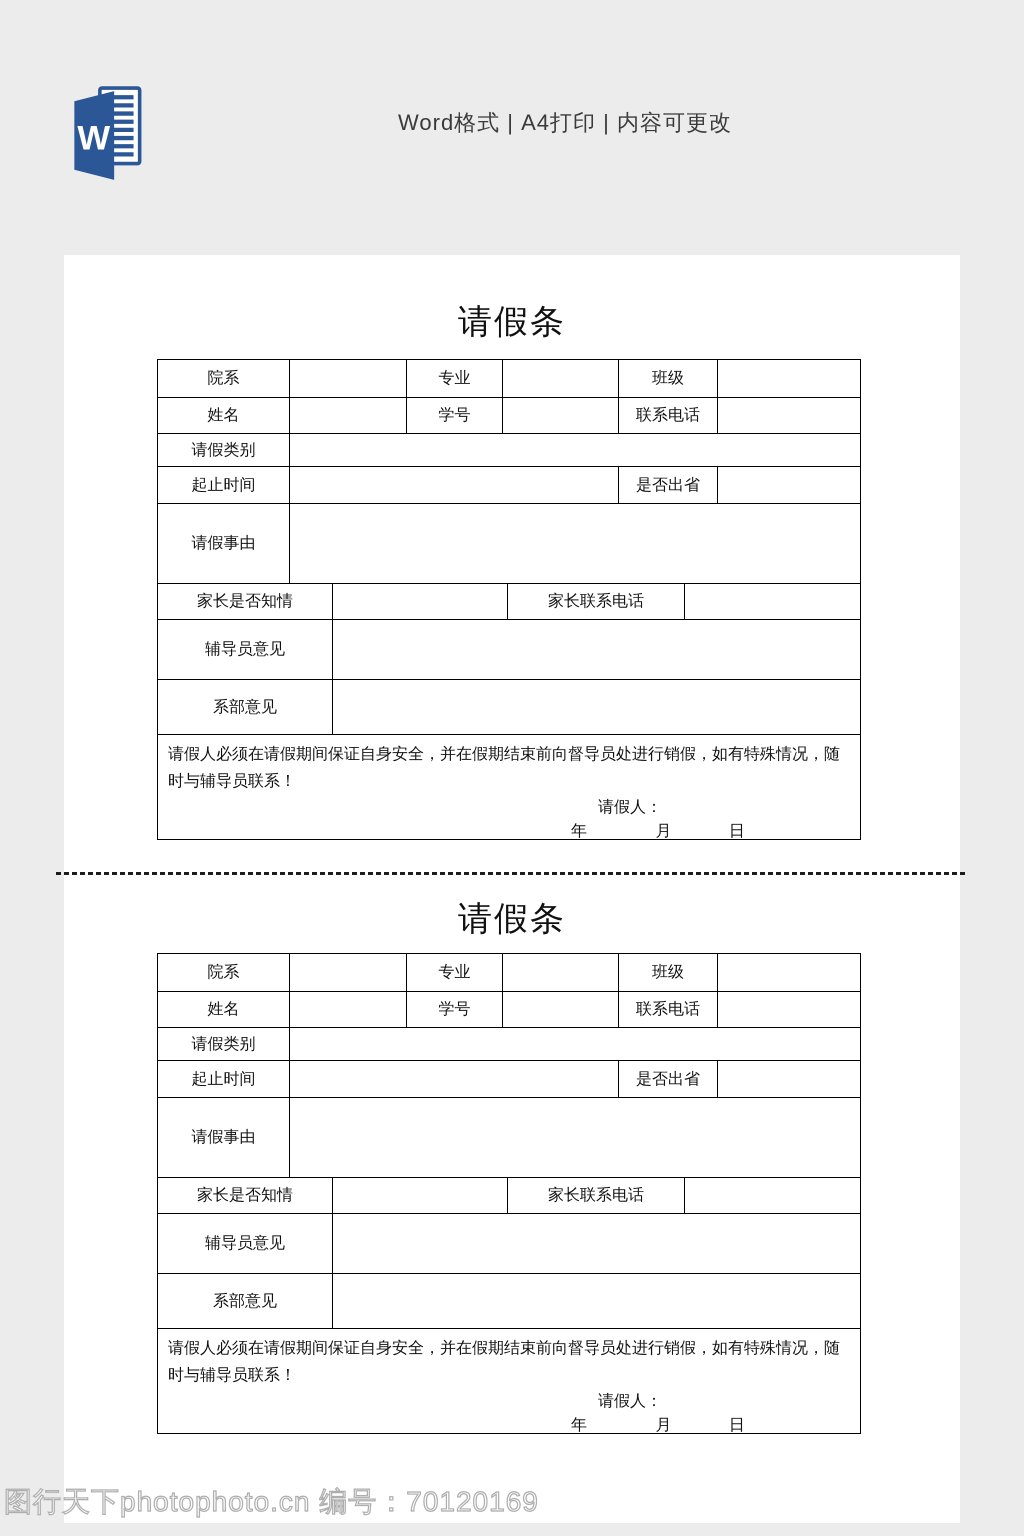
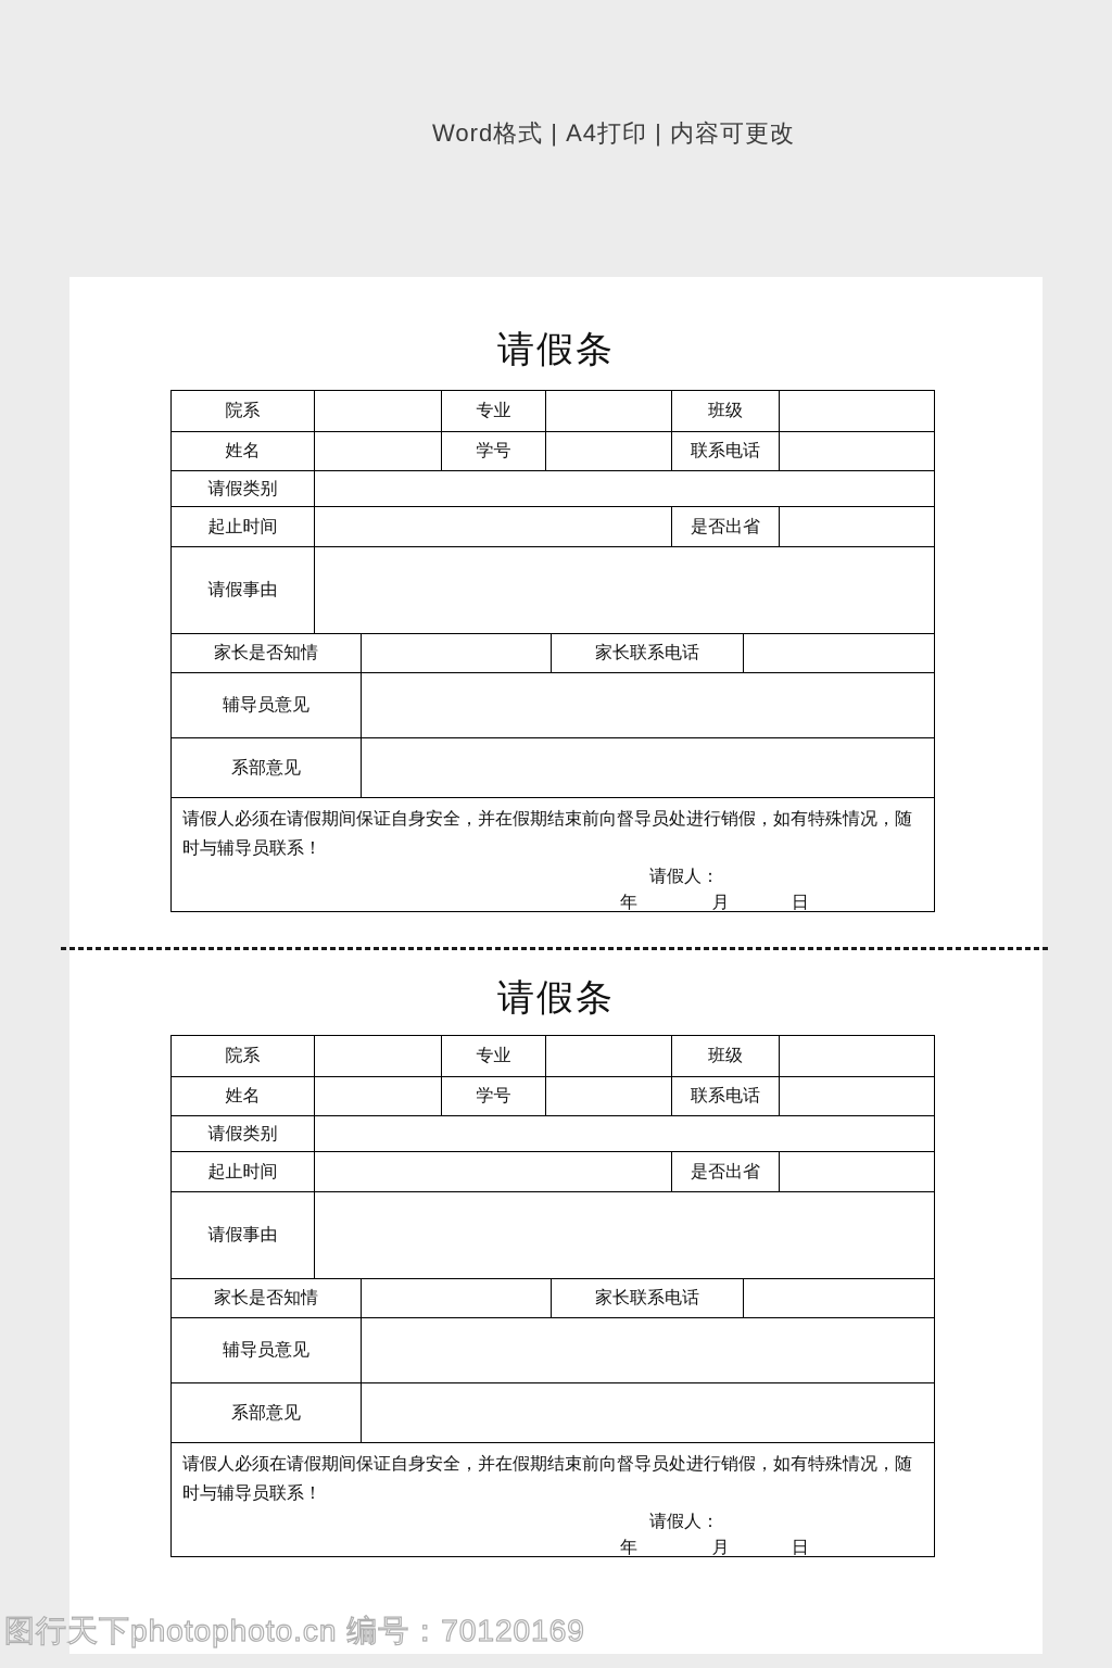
- W
  Word格式 | A4打印 | 内容可更改
  请假条
  院系
  专业
  班级
  姓名
  学号
  联系电话
  请假类别
  起止时间
  是否出省
  请假事由
  家长是否知情
  家长联系电话
  辅导员意见
  系部意见
  请假人必须在请假期间保证自身安全，并在假期结束前向督导员处进行销假，如有特殊情况，随时与辅导员联系！
  请假人：
  年 月 日
  请假条
  院系
  专业
  班级
  姓名
  学号
  联系电话
  请假类别
  起止时间
  是否出省
  请假事由
  家长是否知情
  家长联系电话
  辅导员意见
  系部意见
  请假人必须在请假期间保证自身安全，并在假期结束前向督导员处进行销假，如有特殊情况，随时与辅导员联系！
  请假人：
  年 月 日
  图行天下photophoto.cn 编号：70120169
